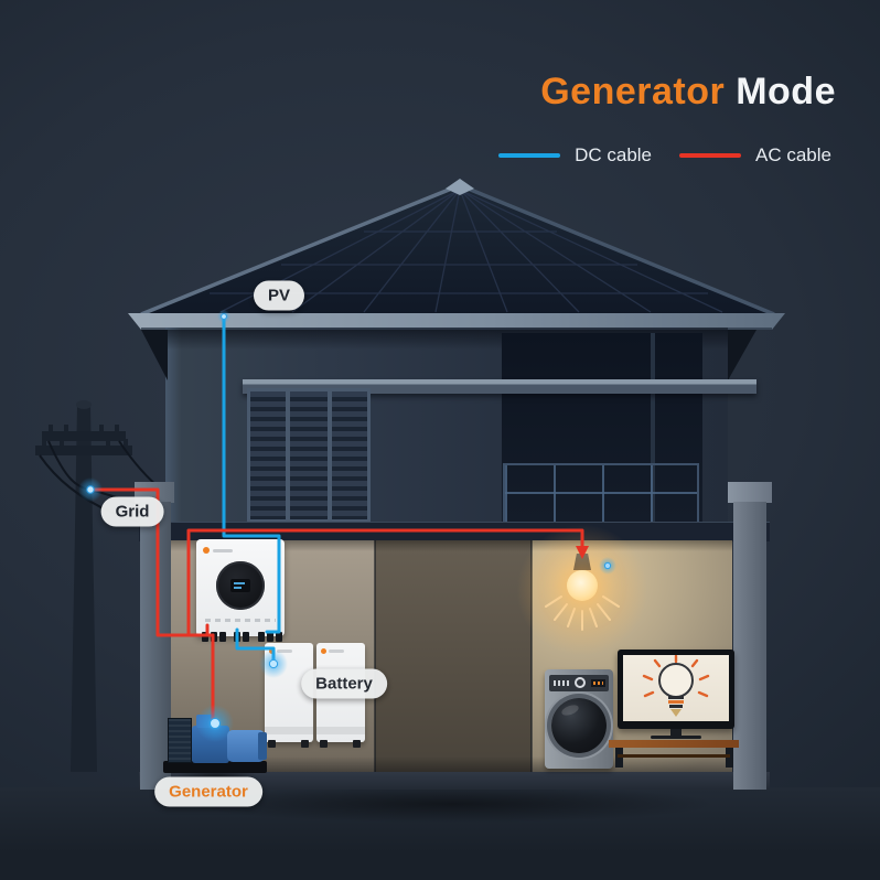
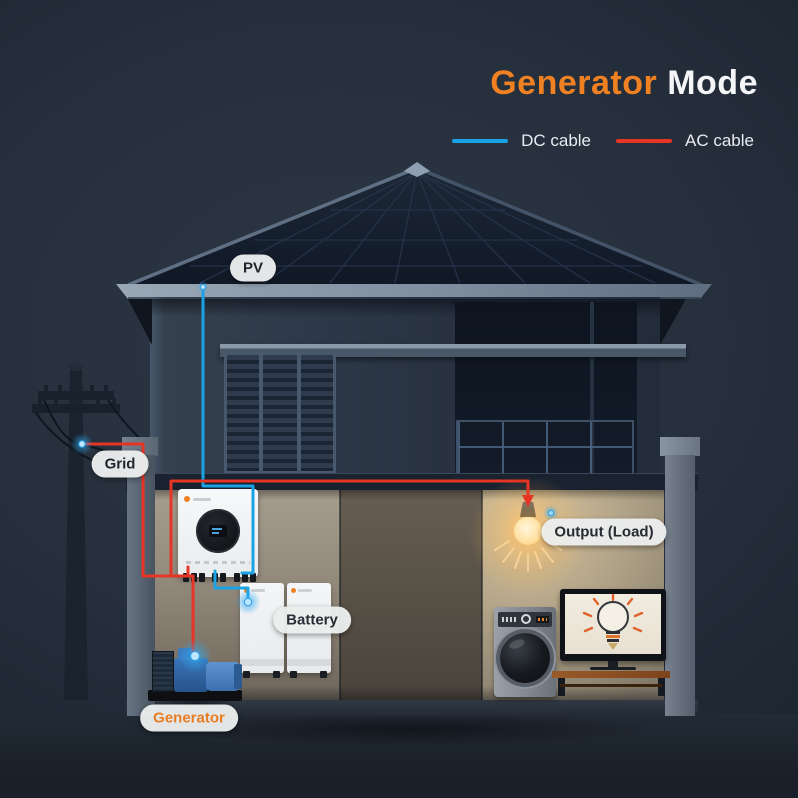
  PV
  Grid
  Battery
  Generator
+ Output (Load)
  Generator
  Mode
  DC cable
  AC cable
